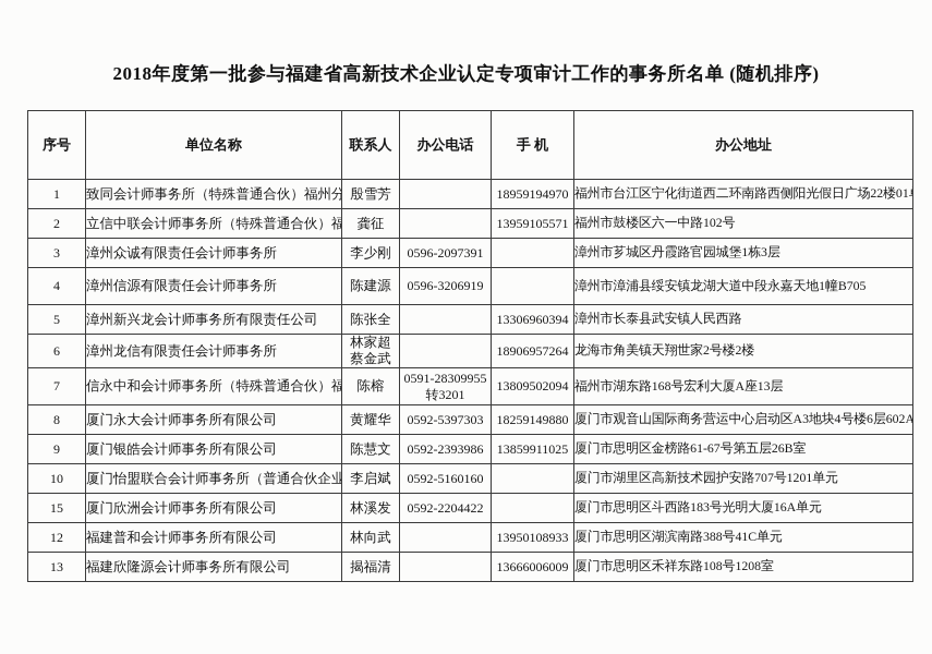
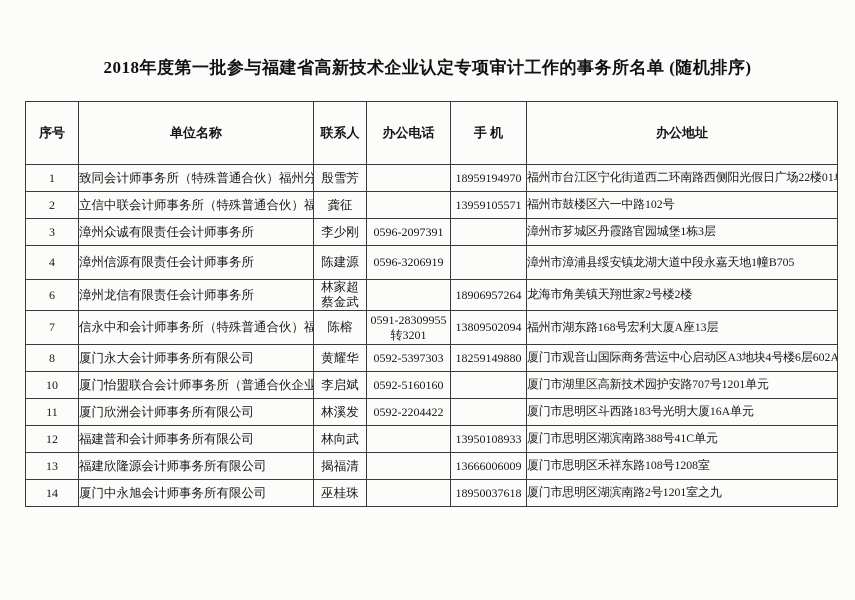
  2018年度第一批参与福建省高新技术企业认定专项审计工作的事务所名单 (随机排序)
  序号	单位名称	联系人	办公电话	手 机	办公地址
  1	致同会计师事务所（特殊普通合伙）福州分	殷雪芳		18959194970	福州市台江区宁化街道西二环南路西侧阳光假日广场22楼01
  2	立信中联会计师事务所（特殊普通合伙）福	龚征		13959105571	福州市鼓楼区六一中路102号
  3	漳州众诚有限责任会计师事务所	李少刚	0596-2097391		漳州市芗城区丹霞路官园城堡1栋3层
  4	漳州信源有限责任会计师事务所	陈建源	0596-3206919		漳州市漳浦县绥安镇龙湖大道中段永嘉天地1幢B705
- 5	漳州新兴龙会计师事务所有限责任公司	陈张全		13306960394	漳州市长泰县武安镇人民西路
  6	漳州龙信有限责任会计师事务所	林家超 蔡金武		18906957264	龙海市角美镇天翔世家2号楼2楼
  7	信永中和会计师事务所（特殊普通合伙）福	陈榕	0591-28309955 转3201	13809502094	福州市湖东路168号宏利大厦A座13层
  8	厦门永大会计师事务所有限公司	黄耀华	0592-5397303	18259149880	厦门市观音山国际商务营运中心启动区A3地块4号楼6层602A
- 9	厦门银皓会计师事务所有限公司	陈慧文	0592-2393986	13859911025	厦门市思明区金榜路61-67号第五层26B室
  10	厦门怡盟联合会计师事务所（普通合伙企业	李启斌	0592-5160160		厦门市湖里区高新技术园护安路707号1201单元
- 15	厦门欣洲会计师事务所有限公司	林溪发	0592-2204422		厦门市思明区斗西路183号光明大厦16A单元
+ 11	厦门欣洲会计师事务所有限公司	林溪发	0592-2204422		厦门市思明区斗西路183号光明大厦16A单元
  12	福建普和会计师事务所有限公司	林向武		13950108933	厦门市思明区湖滨南路388号41C单元
  13	福建欣隆源会计师事务所有限公司	揭福清		13666006009	厦门市思明区禾祥东路108号1208室
+ 14	厦门中永旭会计师事务所有限公司	巫桂珠		18950037618	厦门市思明区湖滨南路2号1201室之九
